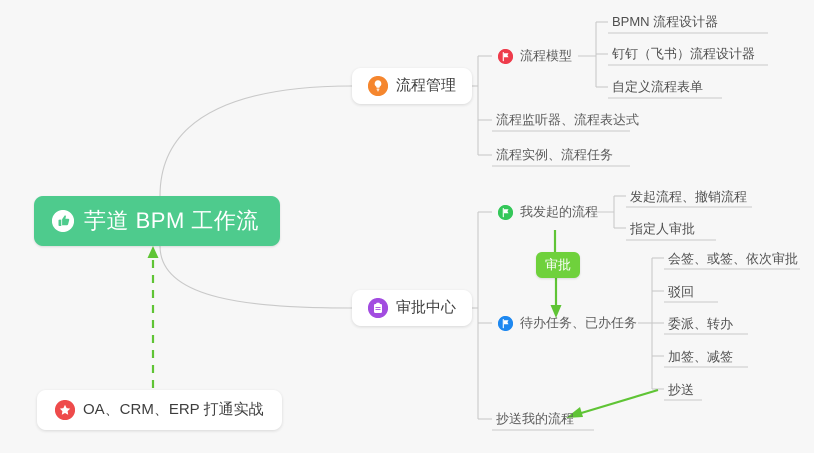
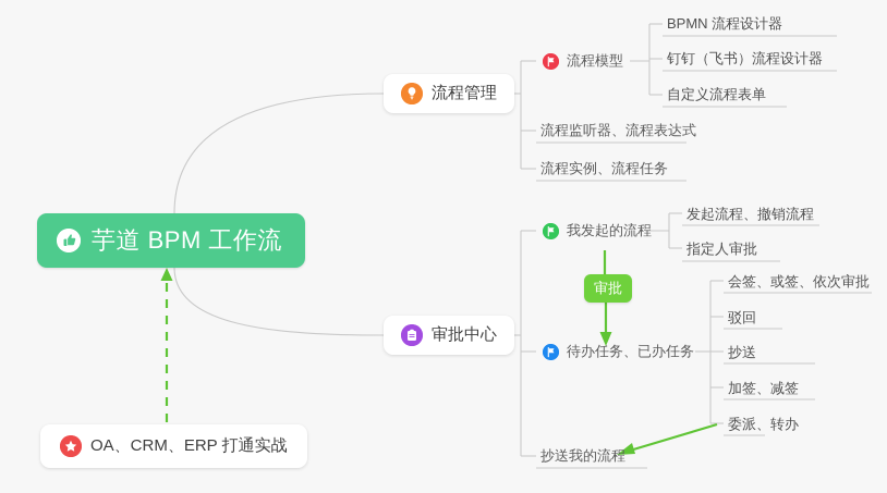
  芋道 BPM 工作流
  流程管理
  流程模型
  BPMN 流程设计器
  钉钉（飞书）流程设计器
  自定义流程表单
  流程监听器、流程表达式
  流程实例、流程任务
  审批中心
  我发起的流程
  发起流程、撤销流程
  指定人审批
  待办任务、已办任务
  会签、或签、依次审批
  驳回
- 委派、转办
+ 抄送
  加签、减签
- 抄送
+ 委派、转办
  抄送我的流程
  审批
  OA、CRM、ERP 打通实战
